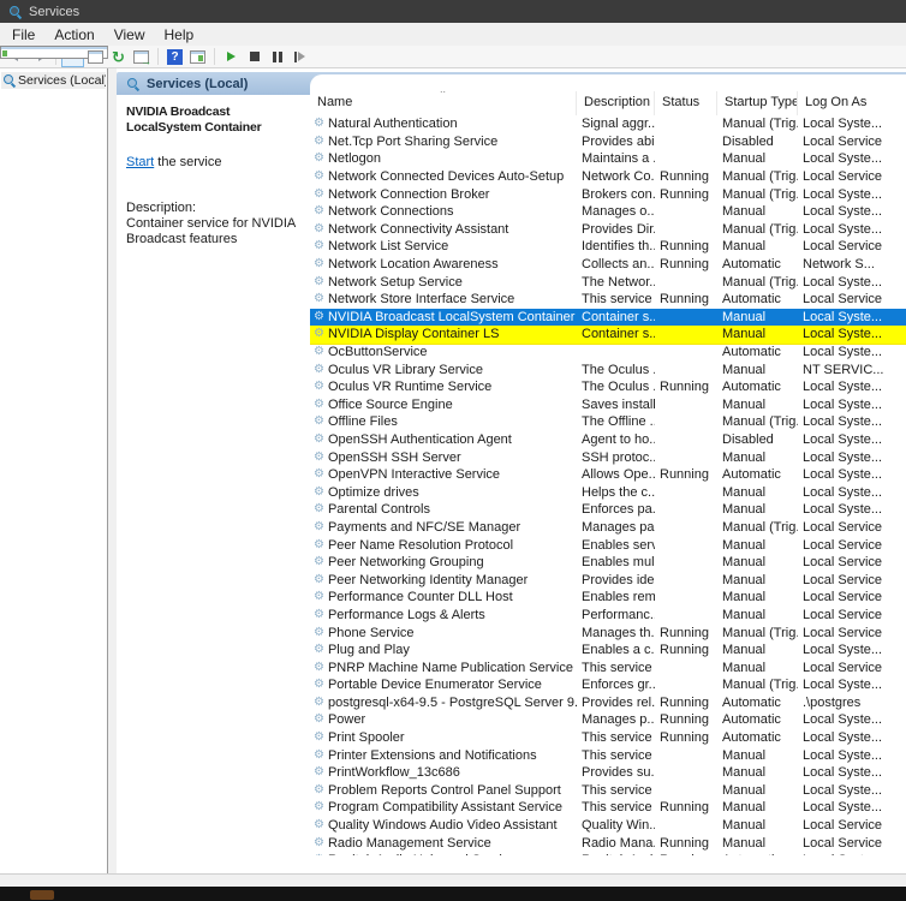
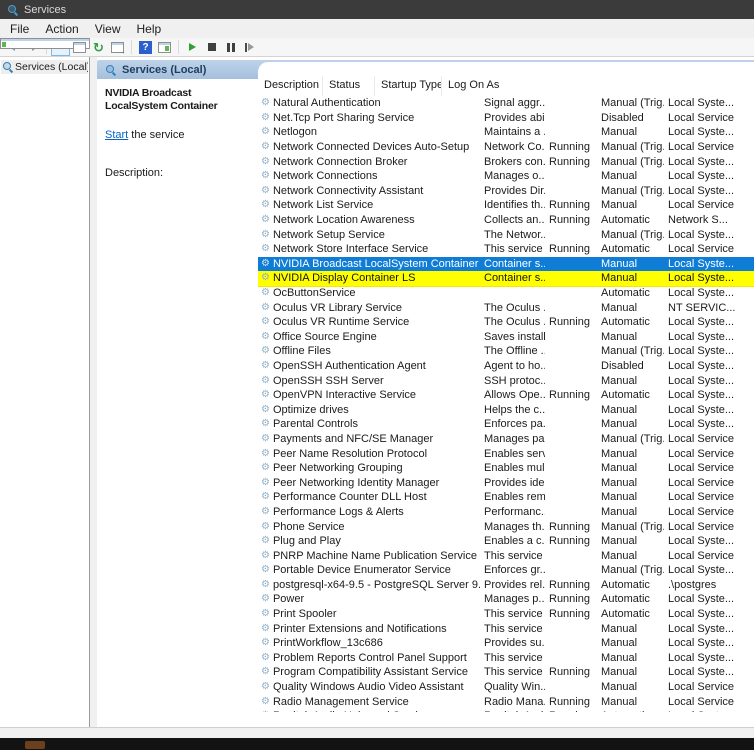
  Services
  File
  Action
  View
  Help
  ↻
  →
  ?
  Services (Local
  Services (Local)
  NVIDIA Broadcast LocalSystem Container
  Start the service
  Description:
- Container service for NVIDIA Broadcast features
- Name
- ^
  Description
  Status
  Startup Type
  Log On As
  ⚙
  Natural Authentication
  Signal aggr..
  Manual (Trig.
  Local Syste...
  ⚙
  Net.Tcp Port Sharing Service
  Provides abi
  Disabled
  Local Service
  ⚙
  Netlogon
  Maintains a .
  Manual
  Local Syste...
  ⚙
  Network Connected Devices Auto-Setup
  Network Co.
  Running
  Manual (Trig.
  Local Service
  ⚙
  Network Connection Broker
  Brokers con.
  Running
  Manual (Trig.
  Local Syste...
  ⚙
  Network Connections
  Manages o..
  Manual
  Local Syste...
  ⚙
  Network Connectivity Assistant
  Provides Dir.
  Manual (Trig.
  Local Syste...
  ⚙
  Network List Service
  Identifies th..
  Running
  Manual
  Local Service
  ⚙
  Network Location Awareness
  Collects an..
  Running
  Automatic
  Network S...
  ⚙
  Network Setup Service
  The Networ..
  Manual (Trig.
  Local Syste...
  ⚙
  Network Store Interface Service
  This service
  Running
  Automatic
  Local Service
  ⚙
  NVIDIA Broadcast LocalSystem Container
  Container s..
  Manual
  Local Syste...
  ⚙
  NVIDIA Display Container LS
  Container s..
  Manual
  Local Syste...
  ⚙
  OcButtonService
  Automatic
  Local Syste...
  ⚙
  Oculus VR Library Service
  The Oculus .
  Manual
  NT SERVIC...
  ⚙
  Oculus VR Runtime Service
  The Oculus .
  Running
  Automatic
  Local Syste...
  ⚙
  Office Source Engine
  Saves install
  Manual
  Local Syste...
  ⚙
  Offline Files
  The Offline .
  Manual (Trig.
  Local Syste...
  ⚙
  OpenSSH Authentication Agent
  Agent to ho..
  Disabled
  Local Syste...
  ⚙
  OpenSSH SSH Server
  SSH protoc..
  Manual
  Local Syste...
  ⚙
  OpenVPN Interactive Service
  Allows Ope..
  Running
  Automatic
  Local Syste...
  ⚙
  Optimize drives
  Helps the c..
  Manual
  Local Syste...
  ⚙
  Parental Controls
  Enforces pa.
  Manual
  Local Syste...
  ⚙
  Payments and NFC/SE Manager
  Manages pa
  Manual (Trig.
  Local Service
  ⚙
  Peer Name Resolution Protocol
  Enables serv
  Manual
  Local Service
  ⚙
  Peer Networking Grouping
  Enables mul
  Manual
  Local Service
  ⚙
  Peer Networking Identity Manager
  Provides ide
  Manual
  Local Service
  ⚙
  Performance Counter DLL Host
  Enables rem
  Manual
  Local Service
  ⚙
  Performance Logs & Alerts
  Performanc.
  Manual
  Local Service
  ⚙
  Phone Service
  Manages th.
  Running
  Manual (Trig.
  Local Service
  ⚙
  Plug and Play
  Enables a c.
  Running
  Manual
  Local Syste...
  ⚙
  PNRP Machine Name Publication Service
  This service
  Manual
  Local Service
  ⚙
  Portable Device Enumerator Service
  Enforces gr..
  Manual (Trig.
  Local Syste...
  ⚙
  postgresql-x64-9.5 - PostgreSQL Server 9.
  Provides rel.
  Running
  Automatic
  .\postgres
  ⚙
  Power
  Manages p..
  Running
  Automatic
  Local Syste...
  ⚙
  Print Spooler
  This service
  Running
  Automatic
  Local Syste...
  ⚙
  Printer Extensions and Notifications
  This service
  Manual
  Local Syste...
  ⚙
  PrintWorkflow_13c686
  Provides su.
  Manual
  Local Syste...
  ⚙
  Problem Reports Control Panel Support
  This service
  Manual
  Local Syste...
  ⚙
  Program Compatibility Assistant Service
  This service
  Running
  Manual
  Local Syste...
  ⚙
  Quality Windows Audio Video Assistant
  Quality Win..
  Manual
  Local Service
  ⚙
  Radio Management Service
  Radio Mana.
  Running
  Manual
  Local Service
